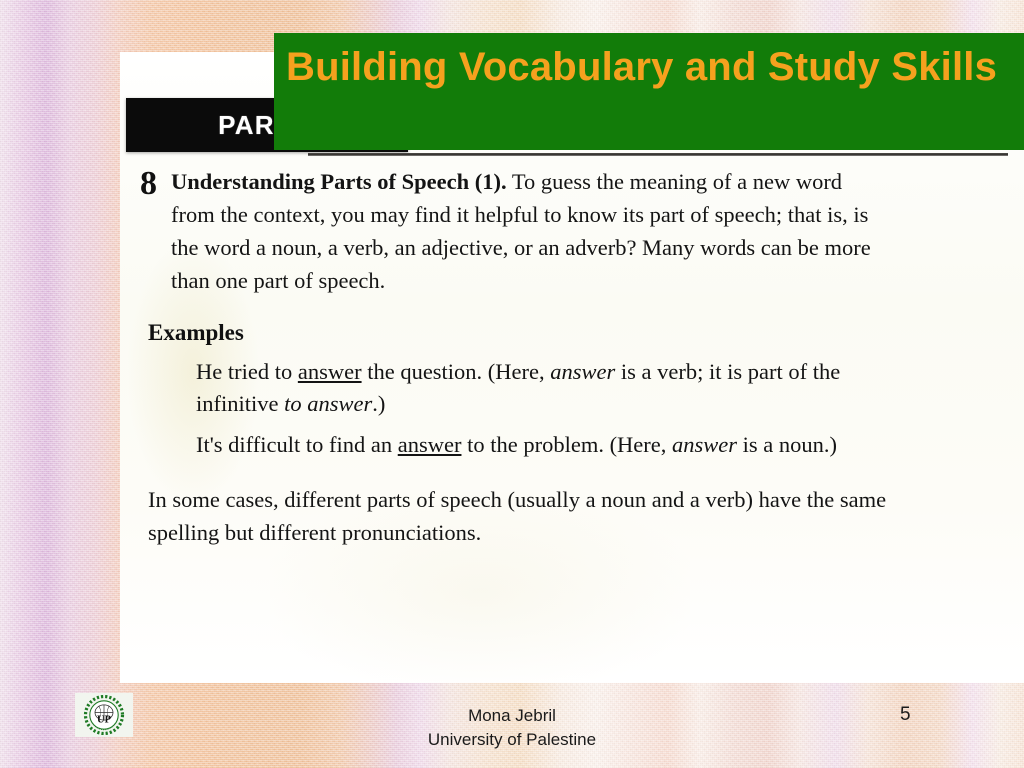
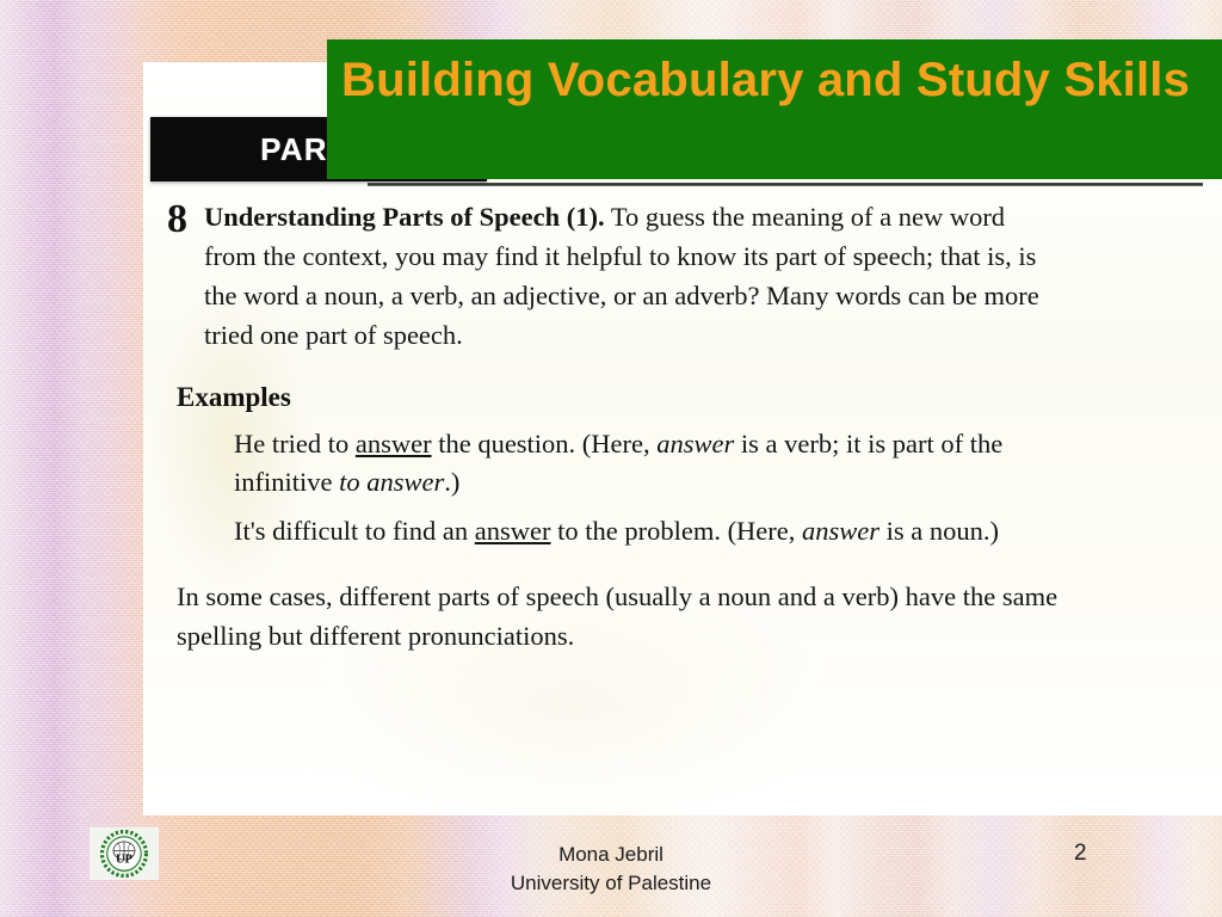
  Building Vocabulary and Study Skills
  8
- Understanding Parts of Speech (1). To guess the meaning of a new word from the context, you may find it helpful to know its part of speech; that is, is the word a noun, a verb, an adjective, or an adverb? Many words can be more than one part of speech.
+ Understanding Parts of Speech (1). To guess the meaning of a new word from the context, you may find it helpful to know its part of speech; that is, is the word a noun, a verb, an adjective, or an adverb? Many words can be more tried one part of speech.
  Examples
  He tried to answer the question. (Here, answer is a verb; it is part of the infinitive to answer.)
  It's difficult to find an answer to the problem. (Here, answer is a noun.)
  In some cases, different parts of speech (usually a noun and a verb) have the same spelling but different pronunciations.
  UP
  Mona Jebril
  University of Palestine
- 5
+ 2
